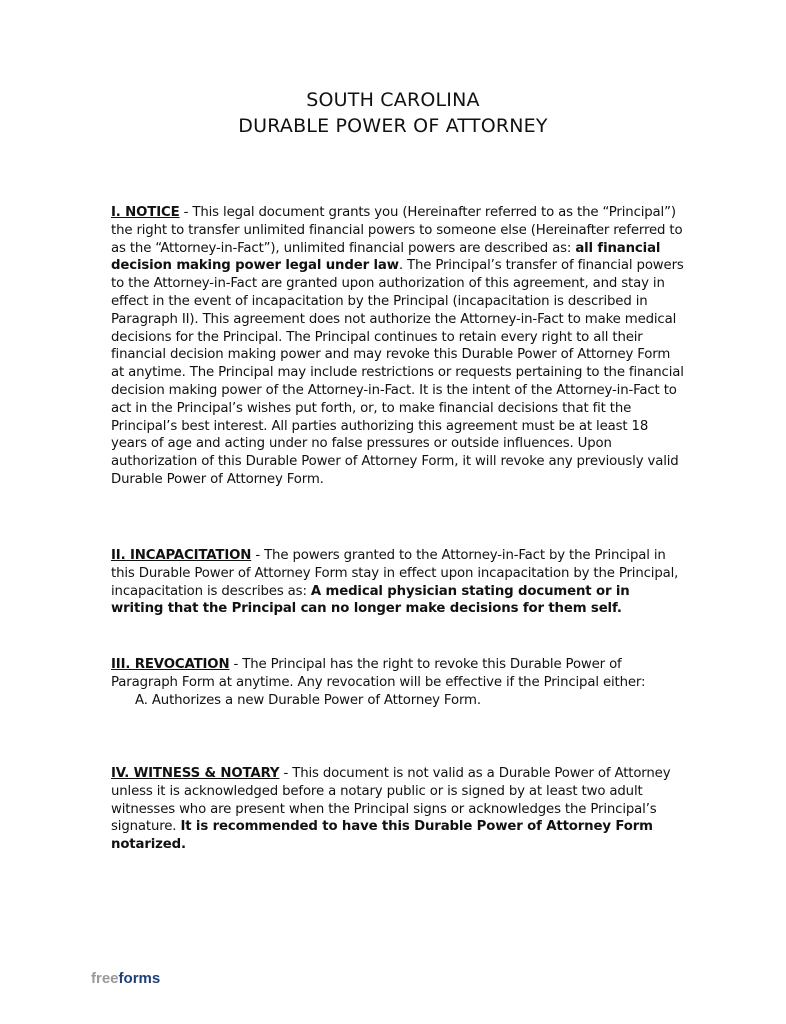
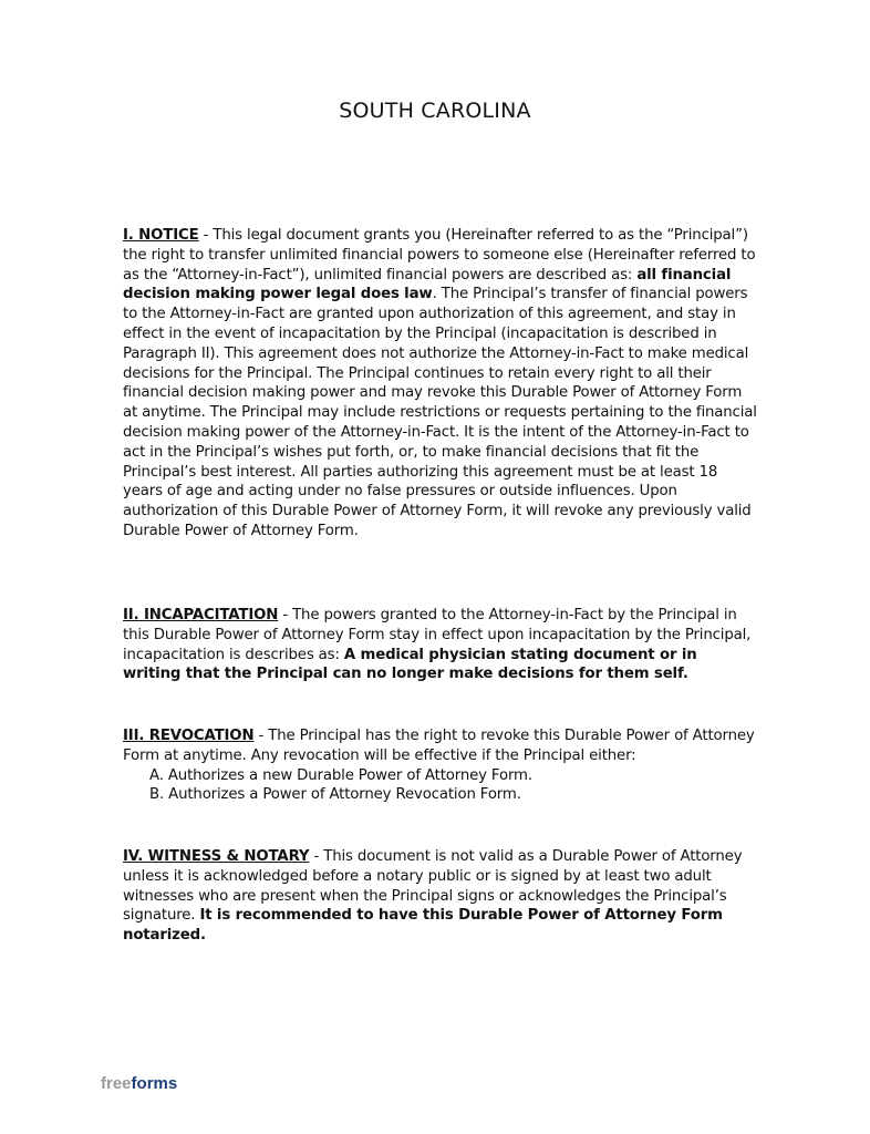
  SOUTH CAROLINA
- DURABLE POWER OF ATTORNEY
- I. NOTICE - This legal document grants you (Hereinafter referred to as the “Principal”) the right to transfer unlimited financial powers to someone else (Hereinafter referred to as the “Attorney-in-Fact”), unlimited financial powers are described as: all financial decision making power legal under law. The Principal’s transfer of financial powers to the Attorney-in-Fact are granted upon authorization of this agreement, and stay in effect in the event of incapacitation by the Principal (incapacitation is described in Paragraph II). This agreement does not authorize the Attorney-in-Fact to make medical decisions for the Principal. The Principal continues to retain every right to all their financial decision making power and may revoke this Durable Power of Attorney Form at anytime. The Principal may include restrictions or requests pertaining to the financial decision making power of the Attorney-in-Fact. It is the intent of the Attorney-in-Fact to act in the Principal’s wishes put forth, or, to make financial decisions that fit the Principal’s best interest. All parties authorizing this agreement must be at least 18 years of age and acting under no false pressures or outside influences. Upon authorization of this Durable Power of Attorney Form, it will revoke any previously valid Durable Power of Attorney Form.
+ I. NOTICE - This legal document grants you (Hereinafter referred to as the “Principal”) the right to transfer unlimited financial powers to someone else (Hereinafter referred to as the “Attorney-in-Fact”), unlimited financial powers are described as: all financial decision making power legal does law. The Principal’s transfer of financial powers to the Attorney-in-Fact are granted upon authorization of this agreement, and stay in effect in the event of incapacitation by the Principal (incapacitation is described in Paragraph II). This agreement does not authorize the Attorney-in-Fact to make medical decisions for the Principal. The Principal continues to retain every right to all their financial decision making power and may revoke this Durable Power of Attorney Form at anytime. The Principal may include restrictions or requests pertaining to the financial decision making power of the Attorney-in-Fact. It is the intent of the Attorney-in-Fact to act in the Principal’s wishes put forth, or, to make financial decisions that fit the Principal’s best interest. All parties authorizing this agreement must be at least 18 years of age and acting under no false pressures or outside influences. Upon authorization of this Durable Power of Attorney Form, it will revoke any previously valid Durable Power of Attorney Form.
  II. INCAPACITATION - The powers granted to the Attorney-in-Fact by the Principal in this Durable Power of Attorney Form stay in effect upon incapacitation by the Principal, incapacitation is describes as: A medical physician stating document or in writing that the Principal can no longer make decisions for them self.
- III. REVOCATION - The Principal has the right to revoke this Durable Power of Paragraph Form at anytime. Any revocation will be effective if the Principal either:
+ III. REVOCATION - The Principal has the right to revoke this Durable Power of Attorney Form at anytime. Any revocation will be effective if the Principal either:
  A. Authorizes a new Durable Power of Attorney Form.
+ B. Authorizes a Power of Attorney Revocation Form.
  IV. WITNESS & NOTARY - This document is not valid as a Durable Power of Attorney unless it is acknowledged before a notary public or is signed by at least two adult witnesses who are present when the Principal signs or acknowledges the Principal’s signature. It is recommended to have this Durable Power of Attorney Form notarized.
  freeforms
